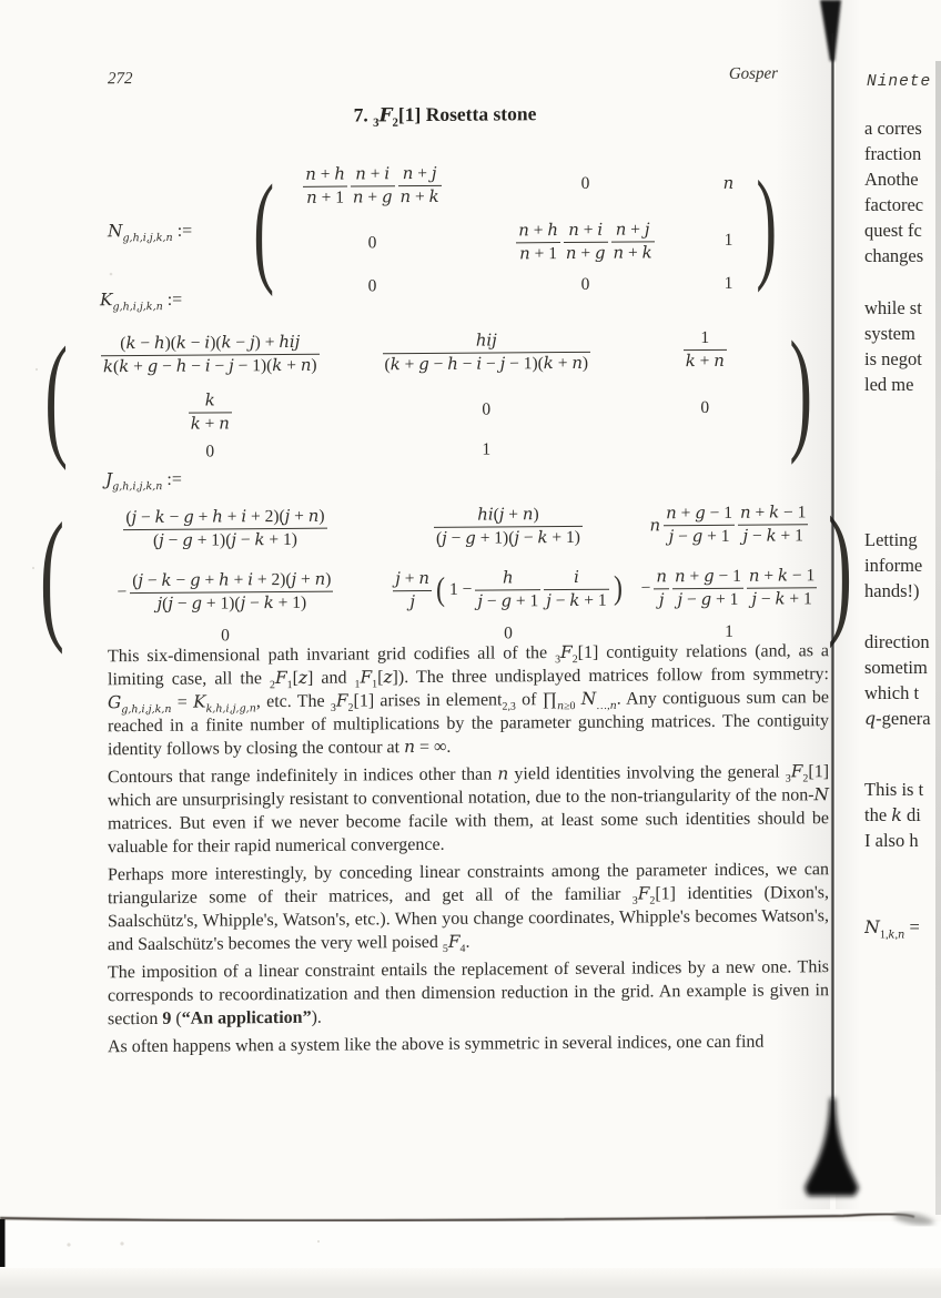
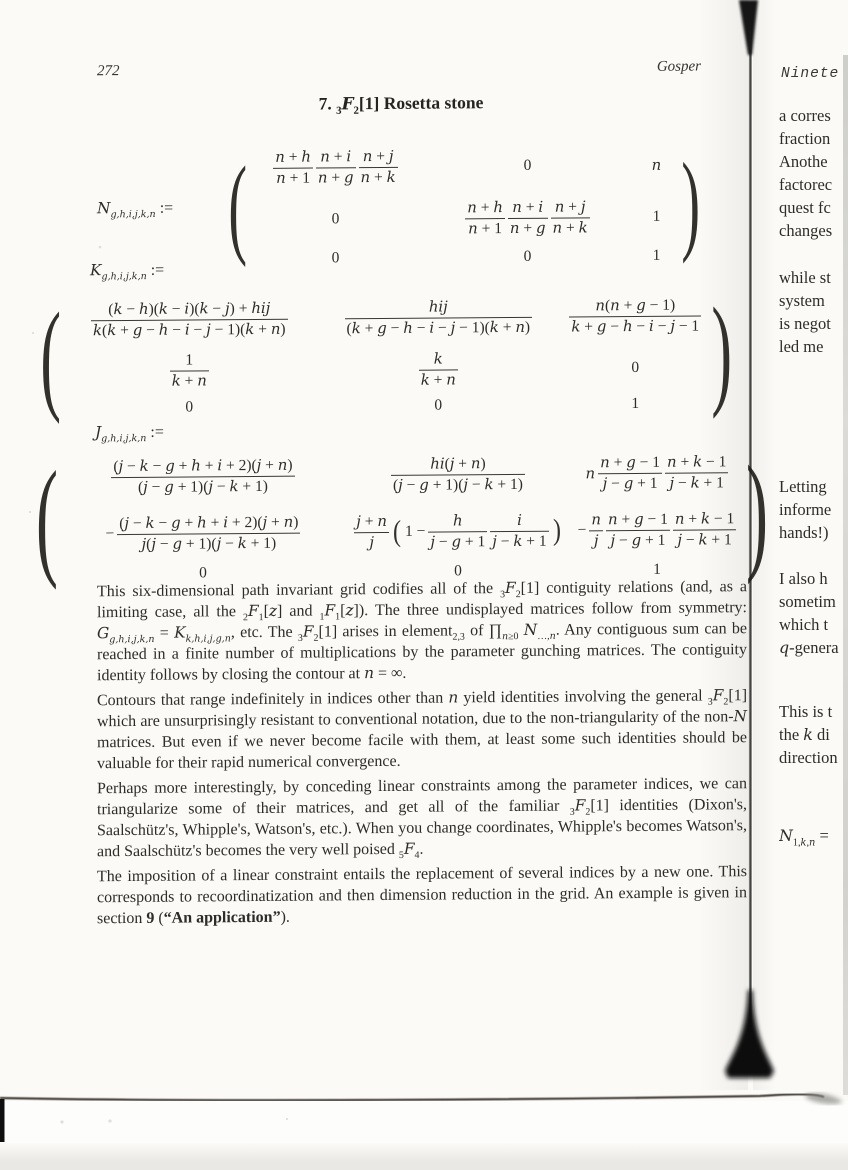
  272
  Gosper
  7. 3F2[1] Rosetta stone
  Ng,h,i,j,k,n :=
  (
  n + h
  n + 1
  n + i
  n + g
  n + j
  n + k
  0
  n
  0
  n + h
  n + 1
  n + i
  n + g
  n + j
  n + k
  1
  0
  0
  1
  )
  Kg,h,i,j,k,n :=
  (
  (k − h)(k − i)(k − j) + hij
  k(k + g − h − i − j − 1)(k + n)
  hij
  (k + g − h − i − j − 1)(k + n)
+ n(n + g − 1)
+ k + g − h − i − j − 1
  1
  k + n
  k
  k + n
  0
  0
  0
  1
  )
  Jg,h,i,j,k,n :=
  (
  (j − k − g + h + i + 2)(j + n)
  (j − g + 1)(j − k + 1)
  hi(j + n)
  (j − g + 1)(j − k + 1)
  n
  n + g − 1
  j − g + 1
  n + k − 1
  j − k + 1
  −
  (j − k − g + h + i + 2)(j + n)
  j(j − g + 1)(j − k + 1)
  j + n
  j
  (
  1 −
  h
  j − g + 1
  i
  j − k + 1
  )
  −
  n
  j
  n + g − 1
  j − g + 1
  n + k − 1
  j − k + 1
  0
  0
  1
  )
  This six-dimensional path invariant grid codifies all of the 3F2[1] contiguity relations (and, as a limiting case, all the 2F1[z] and 1F1[z]). The three undisplayed matrices follow from symmetry: Gg,h,i,j,k,n = Kk,h,i,j,g,n, etc. The 3F2[1] arises in element2,3 of ∏n≥0 N…,n. Any contiguous sum can be reached in a finite number of multiplications by the parameter gunching matrices. The contiguity identity follows by closing the contour at n = ∞.
  Contours that range indefinitely in indices other than n yield identities involving the general 3F2[1] which are unsurprisingly resistant to conventional notation, due to the non-triangularity of the non-N matrices. But even if we never become facile with them, at least some such identities should be valuable for their rapid numerical convergence.
  Perhaps more interestingly, by conceding linear constraints among the parameter indices, we can triangularize some of their matrices, and get all of the familiar 3F2[1] identities (Dixon's, Saalschütz's, Whipple's, Watson's, etc.). When you change coordinates, Whipple's becomes Watson's, and Saalschütz's becomes the very well poised 5F4.
  The imposition of a linear constraint entails the replacement of several indices by a new one. This corresponds to recoordinatization and then dimension reduction in the grid. An example is given in section 9 (“An application”).
- As often happens when a system like the above is symmetric in several indices, one can find
  Ninete
  a corres
  fraction
  Anothe
  factorec
  quest fc
  changes
  while st
  system
  is negot
  led me
  Letting
  informe
  hands!)
- direction
+ I also h
  sometim
  which t
  q-genera
  This is t
  the k di
- I also h
+ direction
  N1,k,n =
